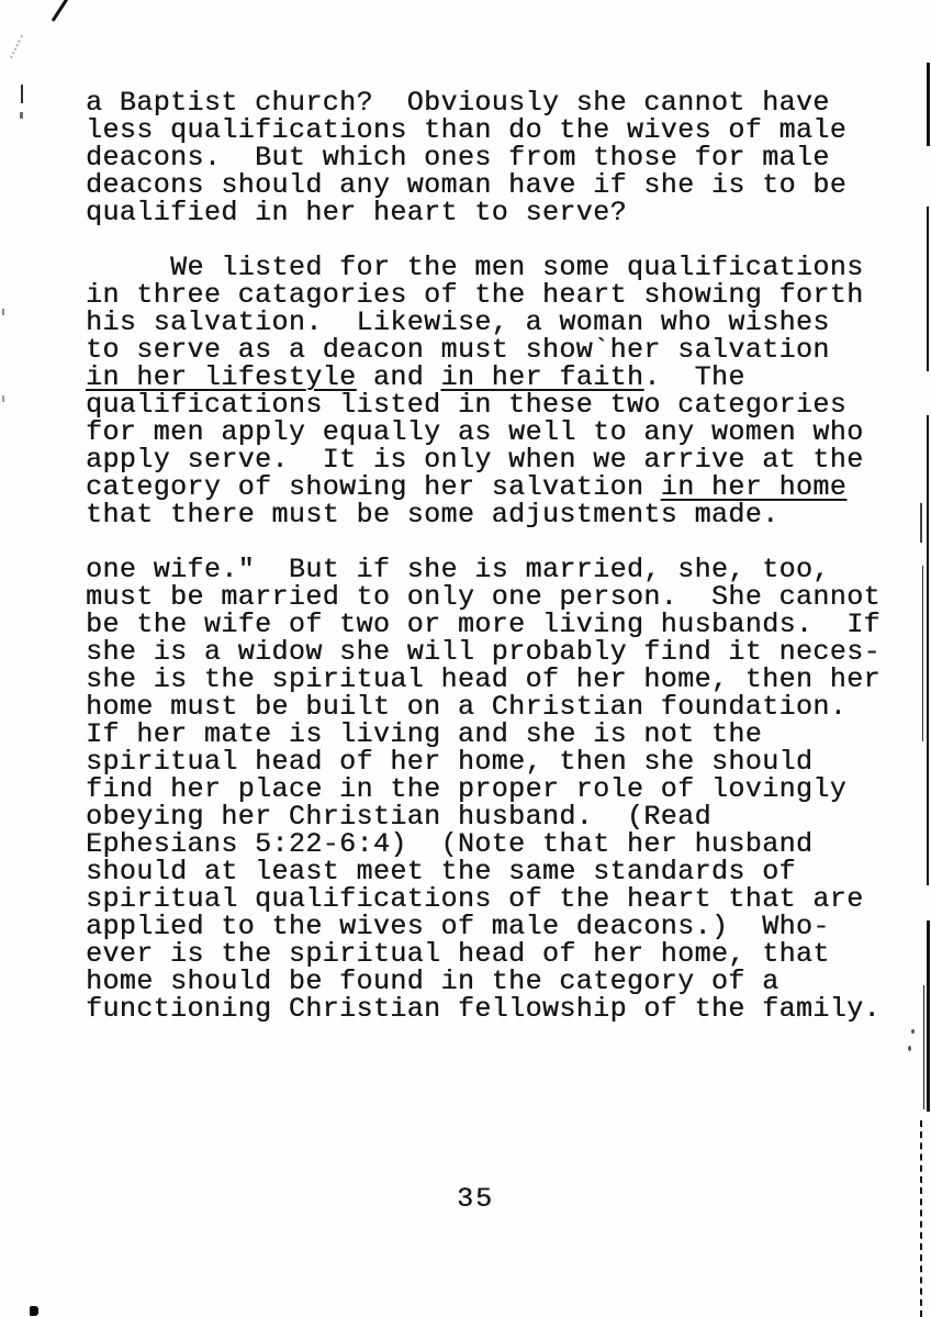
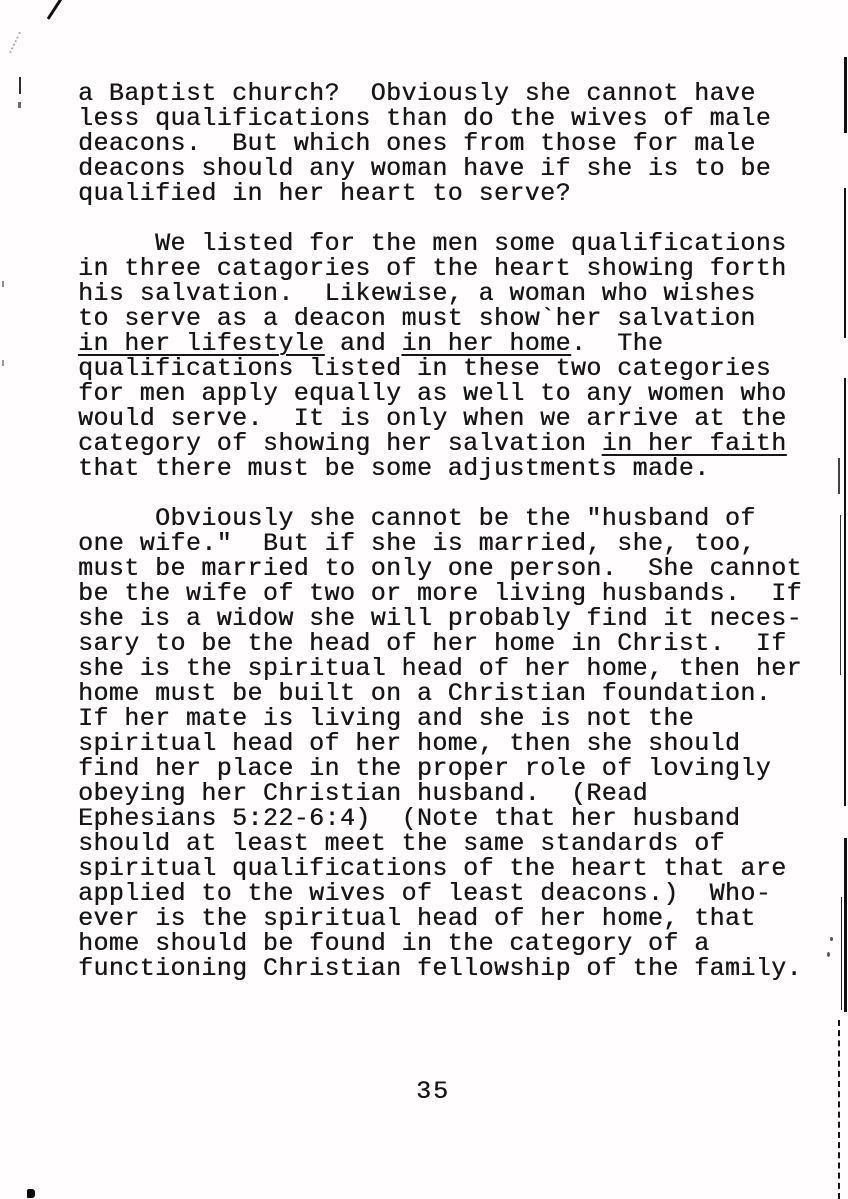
  a Baptist church? Obviously she cannot have
  less qualifications than do the wives of male
  deacons. But which ones from those for male
  deacons should any woman have if she is to be
  qualified in her heart to serve?
  We listed for the men some qualifications
  in three catagories of the heart showing forth
  his salvation. Likewise, a woman who wishes
  to serve as a deacon must show`her salvation
- in her lifestyle and in her faith. The
+ in her lifestyle and in her home. The
  qualifications listed in these two categories
  for men apply equally as well to any women who
- apply serve. It is only when we arrive at the
+ would serve. It is only when we arrive at the
- category of showing her salvation in her home
+ category of showing her salvation in her faith
  that there must be some adjustments made.
+ Obviously she cannot be the "husband of
  one wife." But if she is married, she, too,
  must be married to only one person. She cannot
  be the wife of two or more living husbands. If
  she is a widow she will probably find it neces-
+ sary to be the head of her home in Christ. If
  she is the spiritual head of her home, then her
  home must be built on a Christian foundation.
  If her mate is living and she is not the
  spiritual head of her home, then she should
  find her place in the proper role of lovingly
  obeying her Christian husband. (Read
  Ephesians 5:22-6:4) (Note that her husband
  should at least meet the same standards of
  spiritual qualifications of the heart that are
- applied to the wives of male deacons.) Who-
+ applied to the wives of least deacons.) Who-
  ever is the spiritual head of her home, that
  home should be found in the category of a
  functioning Christian fellowship of the family.
  35
